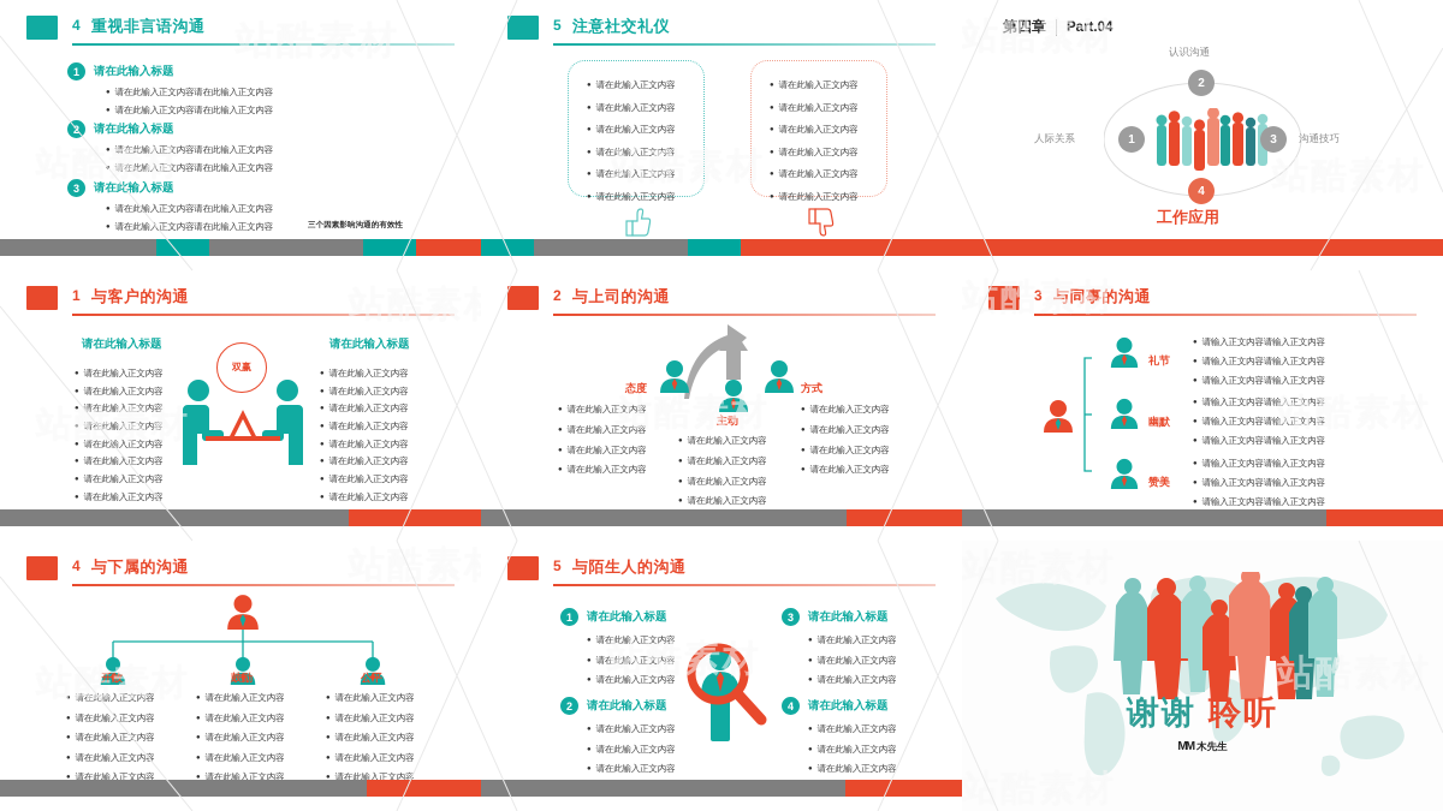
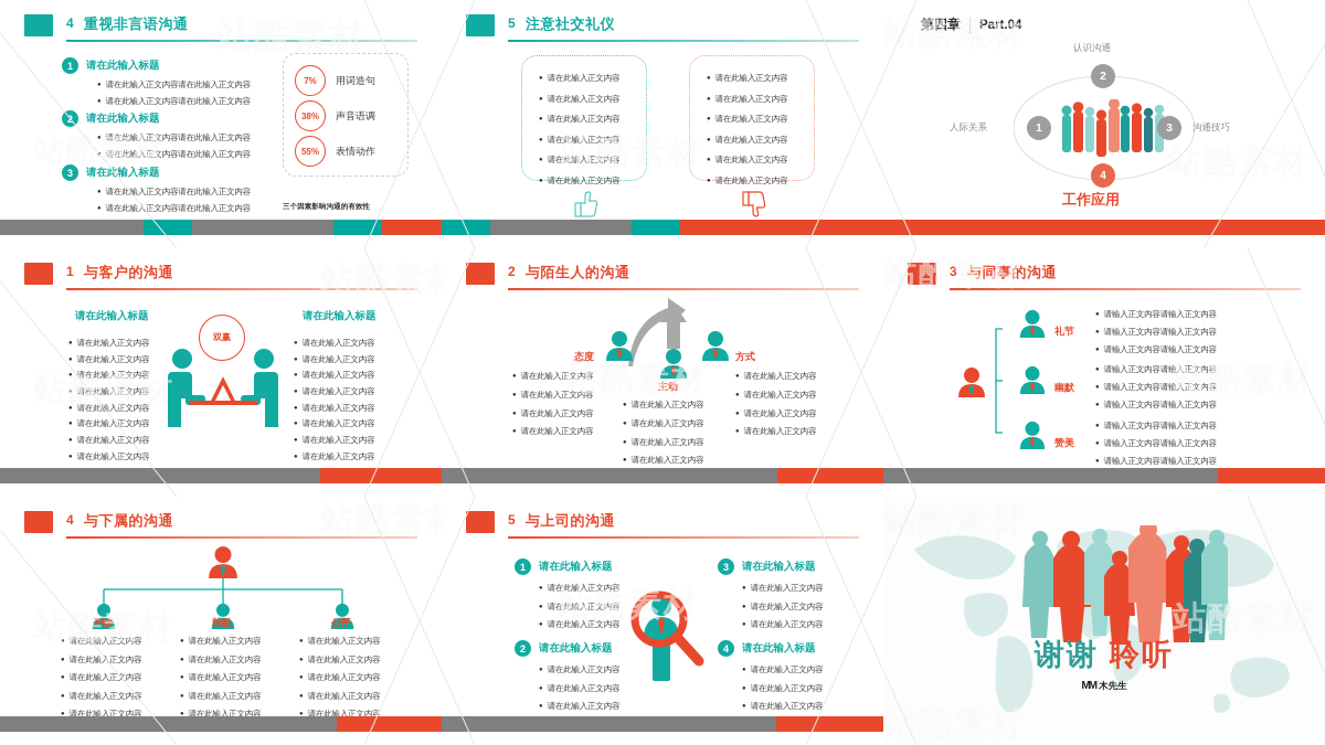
  站酷素材
  站酷素材
  4
  重视非言语沟通
  1
  请在此输入标题
  请在此输入正文内容请在此输入正文内容
  请在此输入正文内容请在此输入正文内容
  请在此输入标题
  请在此输入正文内容请在此输入正文内容
  请在此输入正文内容请在此输入正文内容
  3
  请在此输入标题
  请在此输入正文内容请在此输入正文内容
  请在此输入正文内容请在此输入正文内容
+ 7%
+ 用词造句
+ 38%
+ 声音语调
+ 55%
+ 表情动作
  站酷素材
  5
  注意社交礼仪
  请在此输入正文内容
  请在此输入正文内容
  请在此输入正文内容
  请在此输入正文内容
  请在此输入正文内容
  请在此输入正文内容
  请在此输入正文内容
  请在此输入正文内容
  请在此输入正文内容
  请在此输入正文内容
  请在此输入正文内容
  请在此输入正文内容
  酷素材
  站酷素材
  第四章
  Part.04
  1
  人际关系
  2
  认识沟通
  3
  沟通技巧
  4
  工作应用
  站酷素
  站酷素材
  1
  与客户的沟通
  请在此输入标题
  请在此输入标题
  请在此输入正文内容
  请在此输入正文内容
  请在此输入正文内容
  请在此输入正文内容
  请在此输入正文内容
  请在此输入正文内容
  请在此输入正文内容
  请在此输入正文内容
  请在此输入正文内容
  请在此输入正文内容
  请在此输入正文内容
  请在此输入正文内容
  请在此输入正文内容
  请在此输入正文内容
  请在此输入正文内容
  请在此输入正文内容
  双赢
  站酷素材
  2
- 与上司的沟通
+ 与陌生人的沟通
  态度
  主动
  方式
  请在此输入正文内容
  请在此输入正文内容
  请在此输入正文内容
  请在此输入正文内容
  请在此输入正文内容
  请在此输入正文内容
  请在此输入正文内容
  请在此输入正文内容
  请在此输入正文内容
  请在此输入正文内容
  请在此输入正文内容
  请在此输入正文内容
  站酷素材
  站酷素材
  3
  与同事的沟通
  礼节
  幽默
  赞美
  请输入正文内容请输入正文内容
  请输入正文内容请输入正文内容
  请输入正文内容请输入正文内容
  请输入正文内容请输入正文内容
  请输入正文内容请输入正文内容
  请输入正文内容请输入正文内容
  请输入正文内容请输入正文内容
  请输入正文内容请输入正文内容
  请输入正文内容请输入正文内容
  站酷素
  站酷素材
  4
  与下属的沟通
  开放
  鼓励
  公平
  请在此输入正文内容
  请在此输正文内容
  请在此输入正内容
  请在此输入正文内容
  请在此输入正文内容
  请在此输入正文内容
  请在此输入正文内容
  请在此输入正文内容
  请在此输入正文内容
  请在此输入正文内容
  请在此输入正文内容
  请在此输入正文内容
  请在此输入正文内容
  请在此输入正文内容
  请在此输入正文内容
  站酷素材
  5
- 与陌生人的沟通
+ 与上司的沟通
  1
  请在此输入标题
  请在此输入正文内容
  请在此输入正文内容
  请在此输入正文内容
  2
  请在此输入标题
  请在此输入正文内容
  请在此输入正文内容
  请在此输入正文内容
  3
  请在此输入标题
  请在此输入正文内容
  请在此输入正文内容
  请在此输入正文内容
  4
  请在此输入标题
  请在此输入正文内容
  请在此输入正文内容
  请在此输入正文内容
  站酷素材
  站酷素材
  站酷素材
  谢谢 聆听
  MM 木先生
